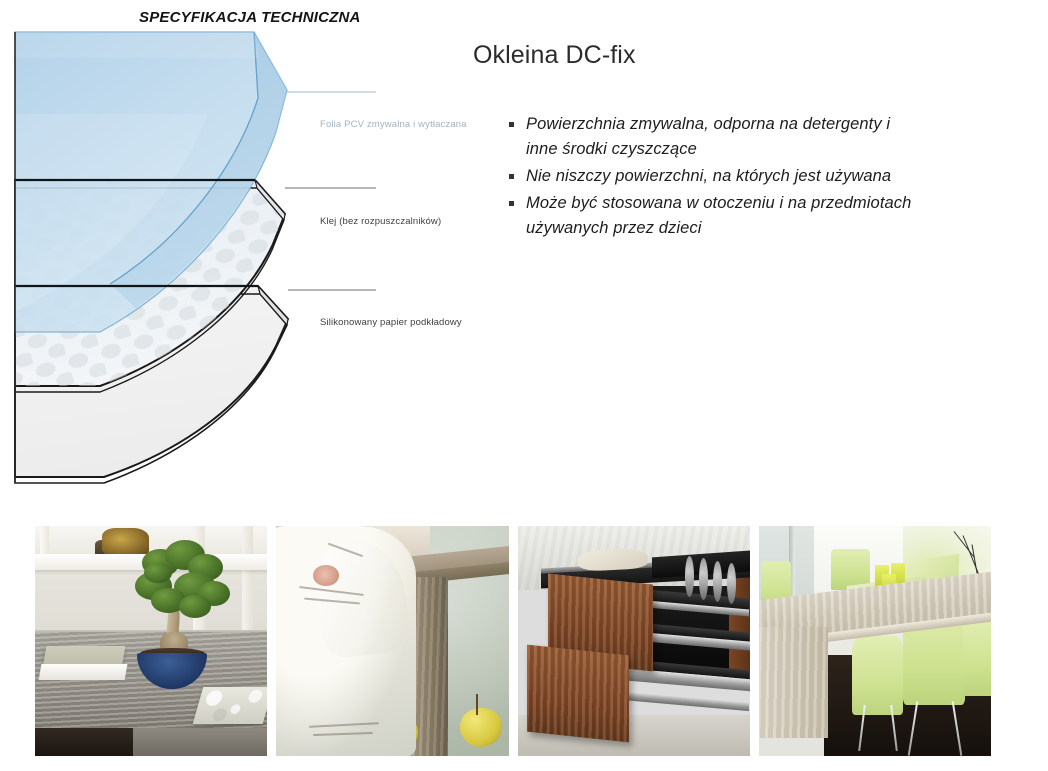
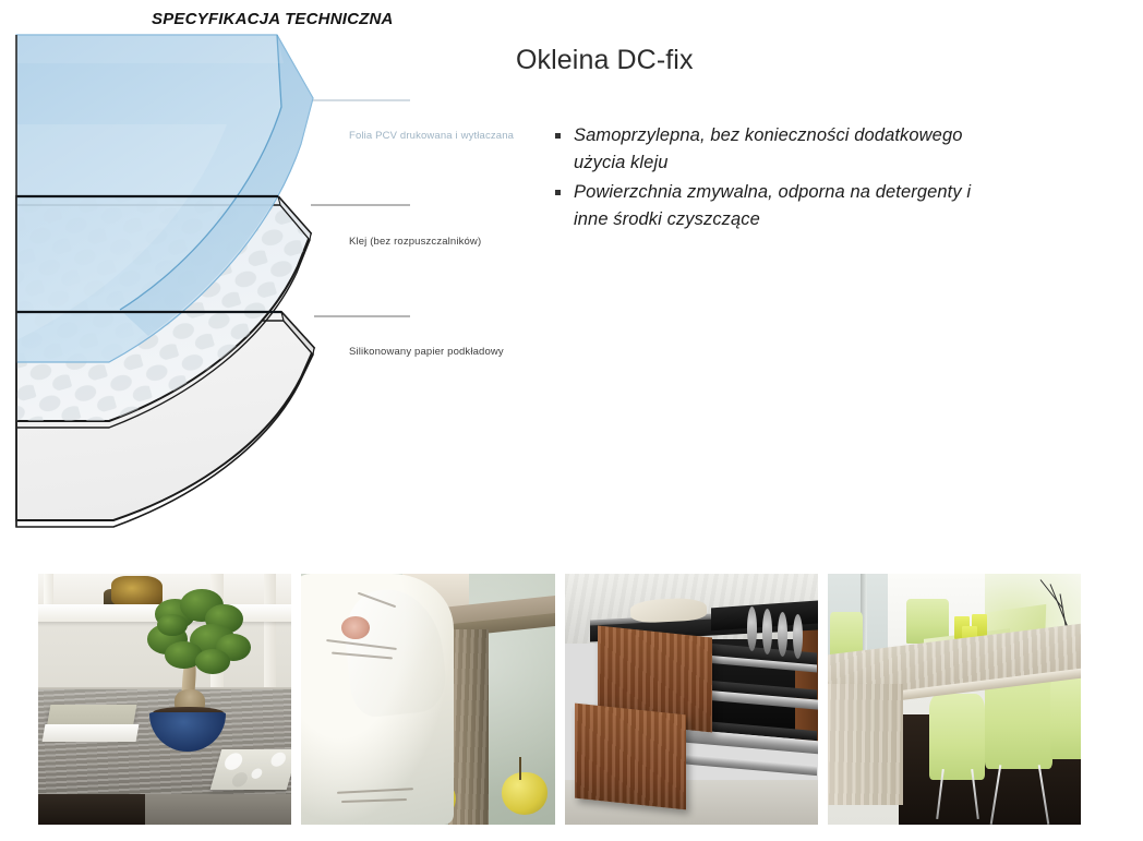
  SPECYFIKACJA TECHNICZNA
  Okleina DC-fix
- Folia PCV zmywalna i wytłaczana
+ Folia PCV drukowana i wytłaczana
  Klej (bez rozpuszczalników)
  Silikonowany papier podkładowy
+ Samoprzylepna, bez konieczności dodatkowego użycia kleju
  Powierzchnia zmywalna, odporna na detergenty i inne środki czyszczące
- Nie niszczy powierzchni, na których jest używana
- Może być stosowana w otoczeniu i na przedmiotach używanych przez dzieci
